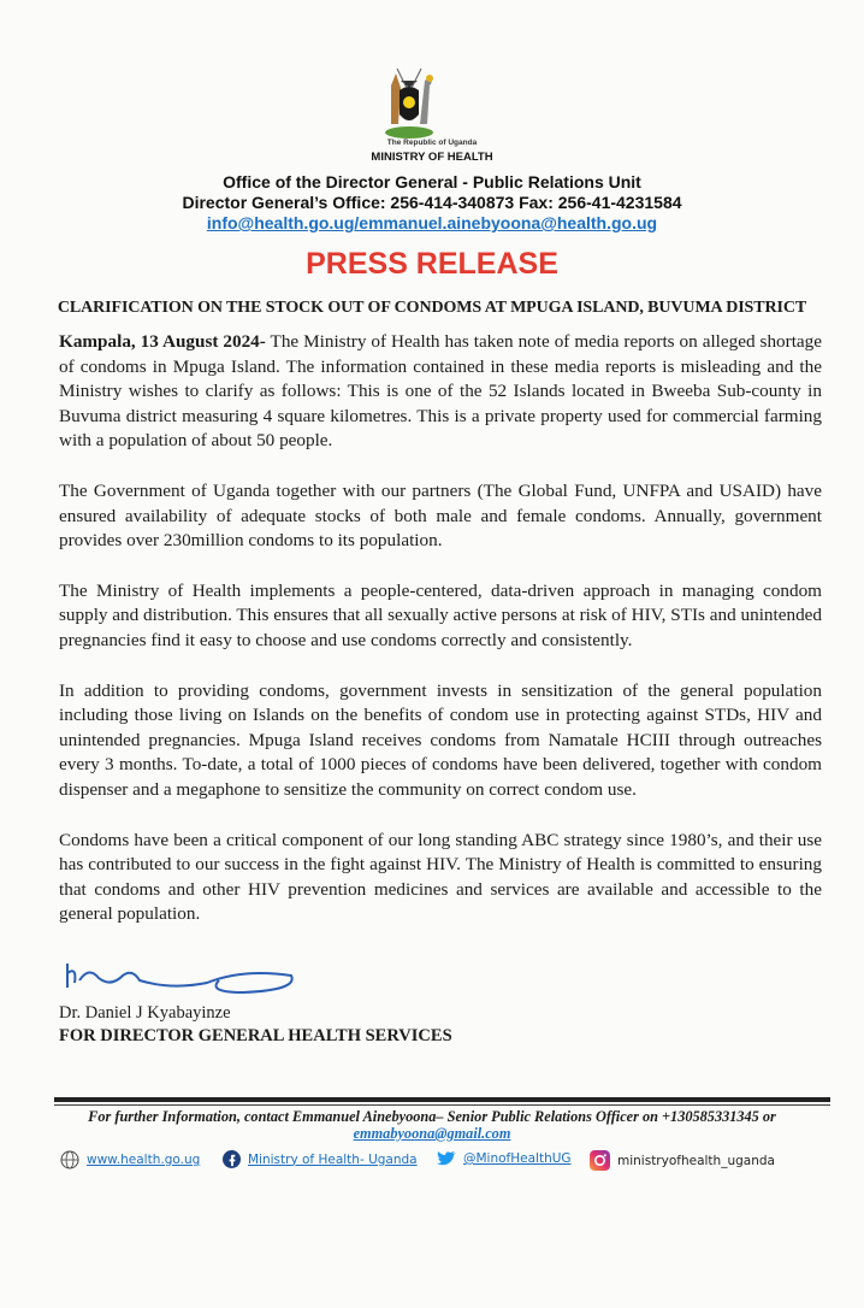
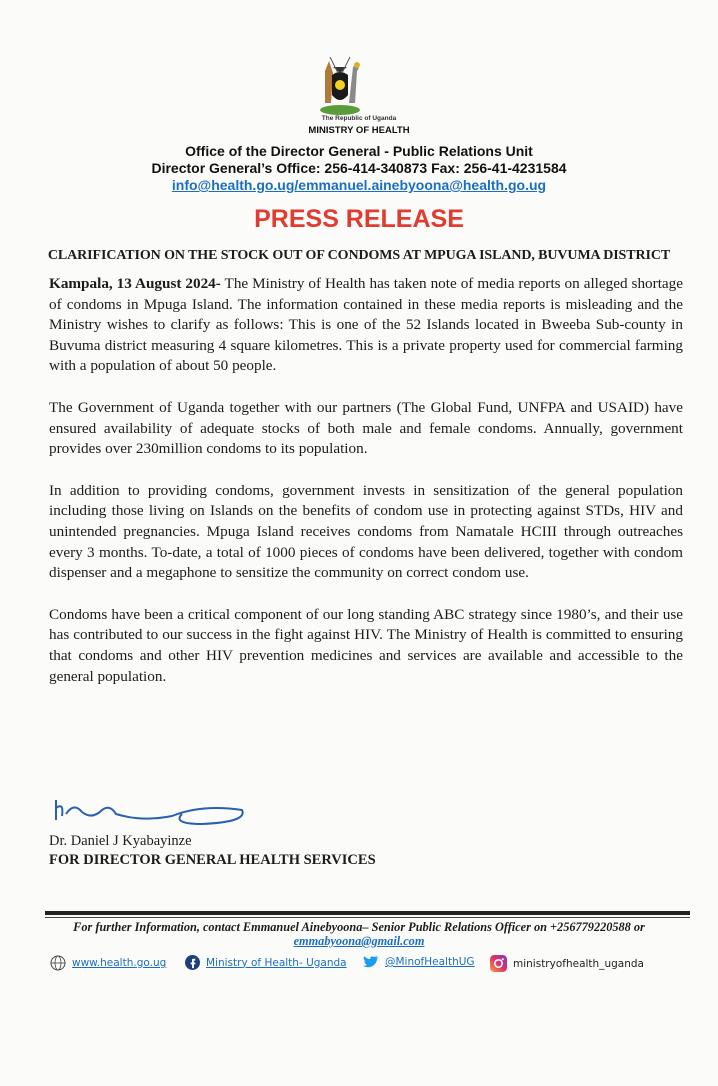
  MINISTRY OF HEALTH
  Office of the Director General - Public Relations Unit
  Director General’s Office: 256-414-340873 Fax: 256-41-4231584
  info@health.go.ug/emmanuel.ainebyoona@health.go.ug
  PRESS RELEASE
  CLARIFICATION ON THE STOCK OUT OF CONDOMS AT MPUGA ISLAND, BUVUMA DISTRICT
  Kampala, 13 August 2024- The Ministry of Health has taken note of media reports on alleged shortage of condoms in Mpuga Island. The information contained in these media reports is misleading and the Ministry wishes to clarify as follows: This is one of the 52 Islands located in Bweeba Sub-county in Buvuma district measuring 4 square kilometres. This is a private property used for commercial farming with a population of about 50 people.
  The Government of Uganda together with our partners (The Global Fund, UNFPA and USAID) have ensured availability of adequate stocks of both male and female condoms. Annually, government provides over 230million condoms to its population.
- The Ministry of Health implements a people-centered, data-driven approach in managing condom supply and distribution. This ensures that all sexually active persons at risk of HIV, STIs and unintended pregnancies find it easy to choose and use condoms correctly and consistently.
  In addition to providing condoms, government invests in sensitization of the general population including those living on Islands on the benefits of condom use in protecting against STDs, HIV and unintended pregnancies. Mpuga Island receives condoms from Namatale HCIII through outreaches every 3 months. To-date, a total of 1000 pieces of condoms have been delivered, together with condom dispenser and a megaphone to sensitize the community on correct condom use.
  Condoms have been a critical component of our long standing ABC strategy since 1980’s, and their use has contributed to our success in the fight against HIV. The Ministry of Health is committed to ensuring that condoms and other HIV prevention medicines and services are available and accessible to the general population.
  Dr. Daniel J Kyabayinze
  FOR DIRECTOR GENERAL HEALTH SERVICES
- For further Information, contact Emmanuel Ainebyoona– Senior Public Relations Officer on +130585331345 or
+ For further Information, contact Emmanuel Ainebyoona– Senior Public Relations Officer on +256779220588 or
  emmabyoona@gmail.com
  www.health.go.ug
  Ministry of Health- Uganda
  @MinofHealthUG
  ministryofhealth_uganda
